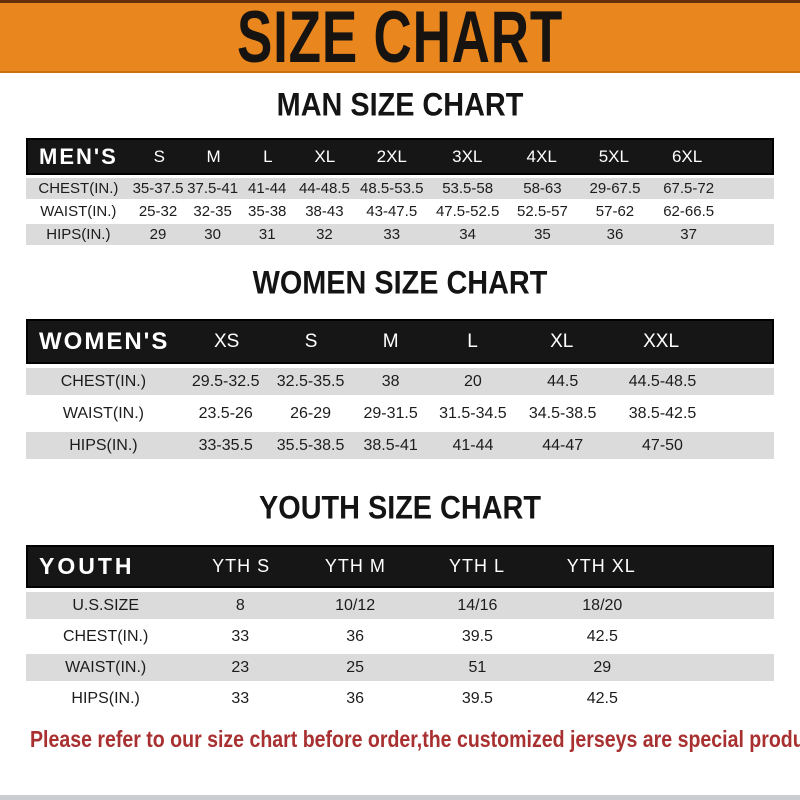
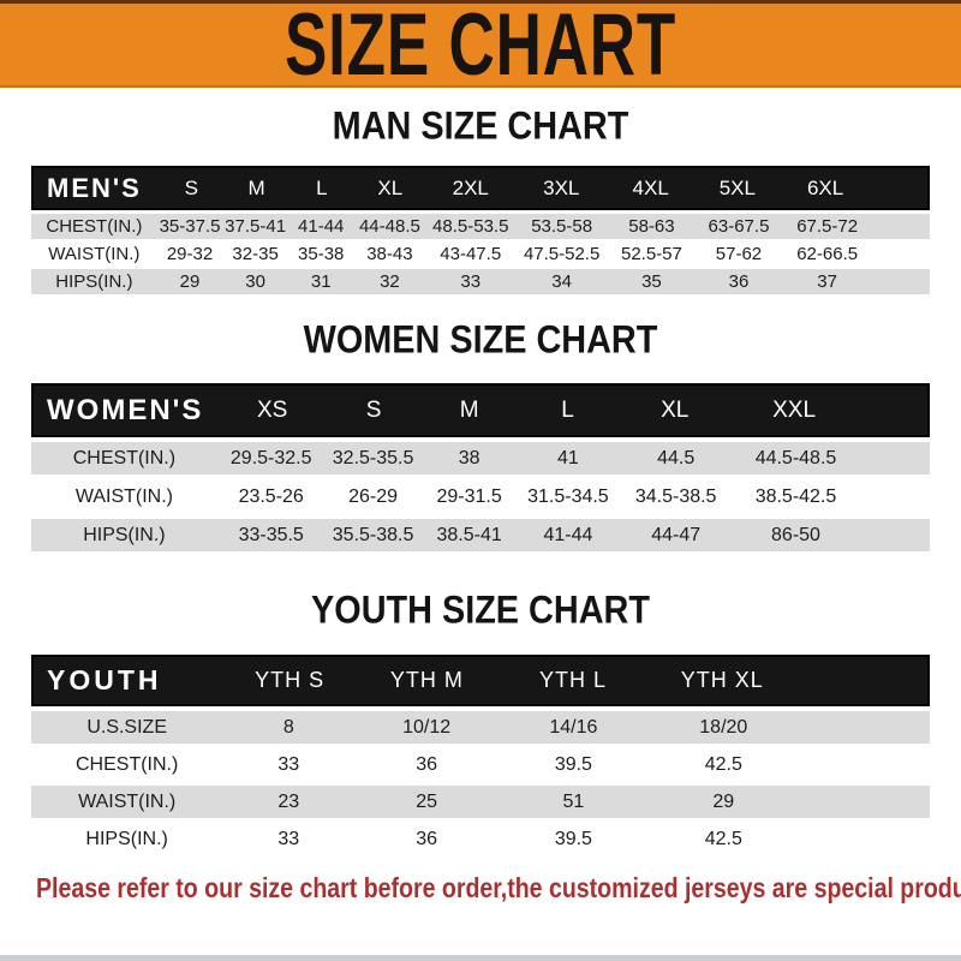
  SIZE CHART
  MAN SIZE CHART
  MEN'S
  S
  M
  L
  XL
  2XL
  3XL
  4XL
  5XL
  6XL
  CHEST(IN.)
  35-37.5
  37.5-41
  41-44
  44-48.5
  48.5-53.5
  53.5-58
  58-63
- 29-67.5
+ 63-67.5
  67.5-72
  WAIST(IN.)
- 25-32
+ 29-32
  32-35
  35-38
  38-43
  43-47.5
  47.5-52.5
  52.5-57
  57-62
  62-66.5
  HIPS(IN.)
  29
  30
  31
  32
  33
  34
  35
  36
  37
  WOMEN SIZE CHART
  WOMEN'S
  XS
  S
  M
  L
  XL
  XXL
  CHEST(IN.)
  29.5-32.5
  32.5-35.5
  38
- 20
+ 41
  44.5
  44.5-48.5
  WAIST(IN.)
  23.5-26
  26-29
  29-31.5
  31.5-34.5
  34.5-38.5
  38.5-42.5
  HIPS(IN.)
  33-35.5
  35.5-38.5
  38.5-41
  41-44
  44-47
- 47-50
+ 86-50
  YOUTH SIZE CHART
  YOUTH
  YTH S
  YTH M
  YTH L
  YTH XL
  U.S.SIZE
  8
  10/12
  14/16
  18/20
  CHEST(IN.)
  33
  36
  39.5
  42.5
  WAIST(IN.)
  23
  25
  51
  29
  HIPS(IN.)
  33
  36
  39.5
  42.5
  Please refer to our size chart before order,the customized jerseys are special produ
